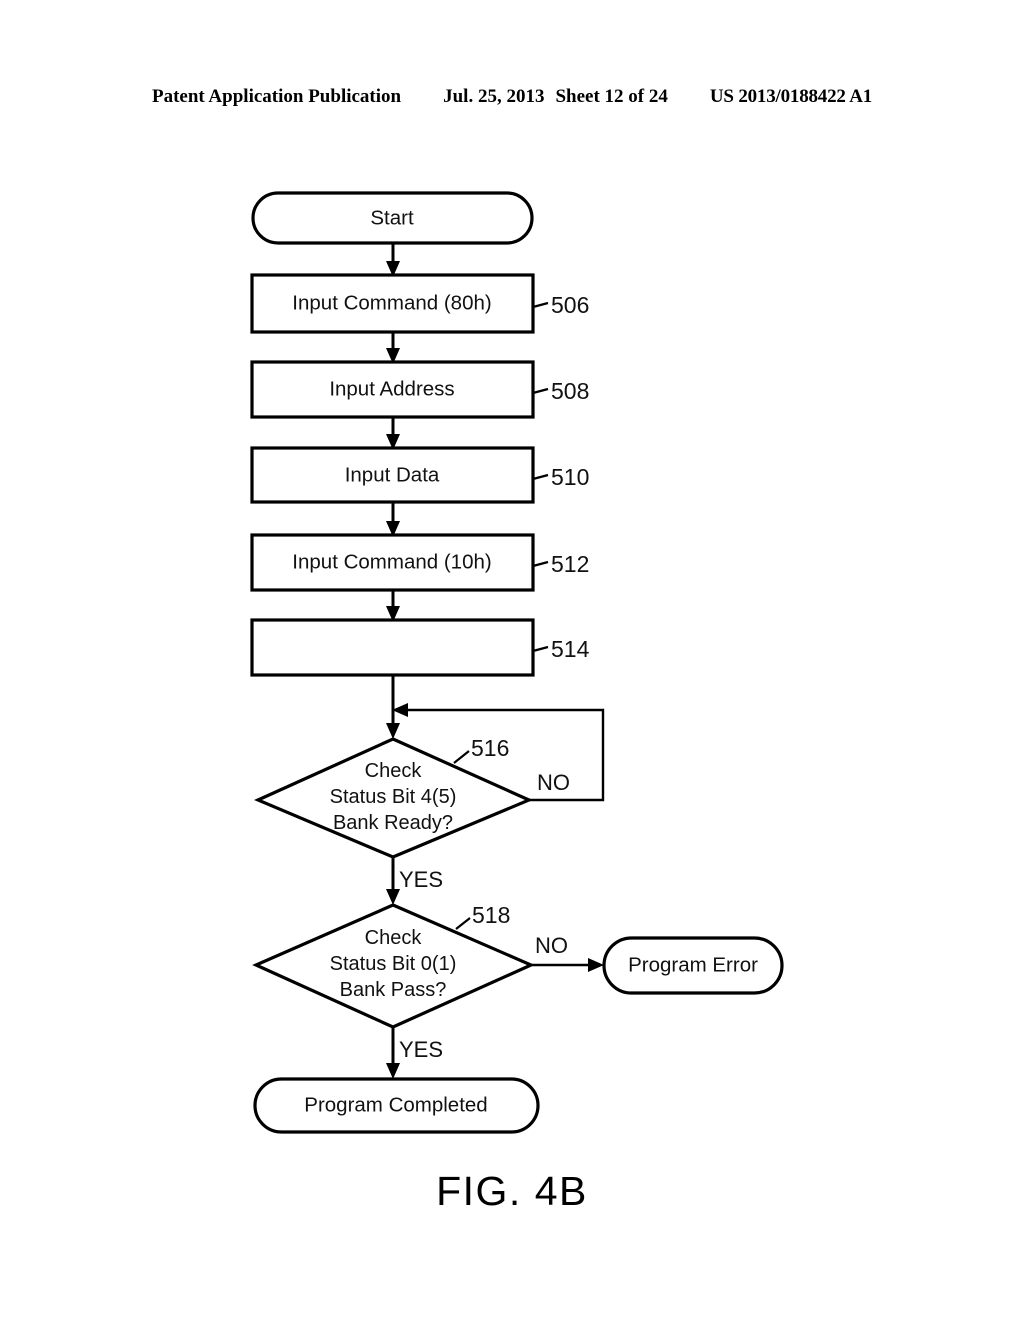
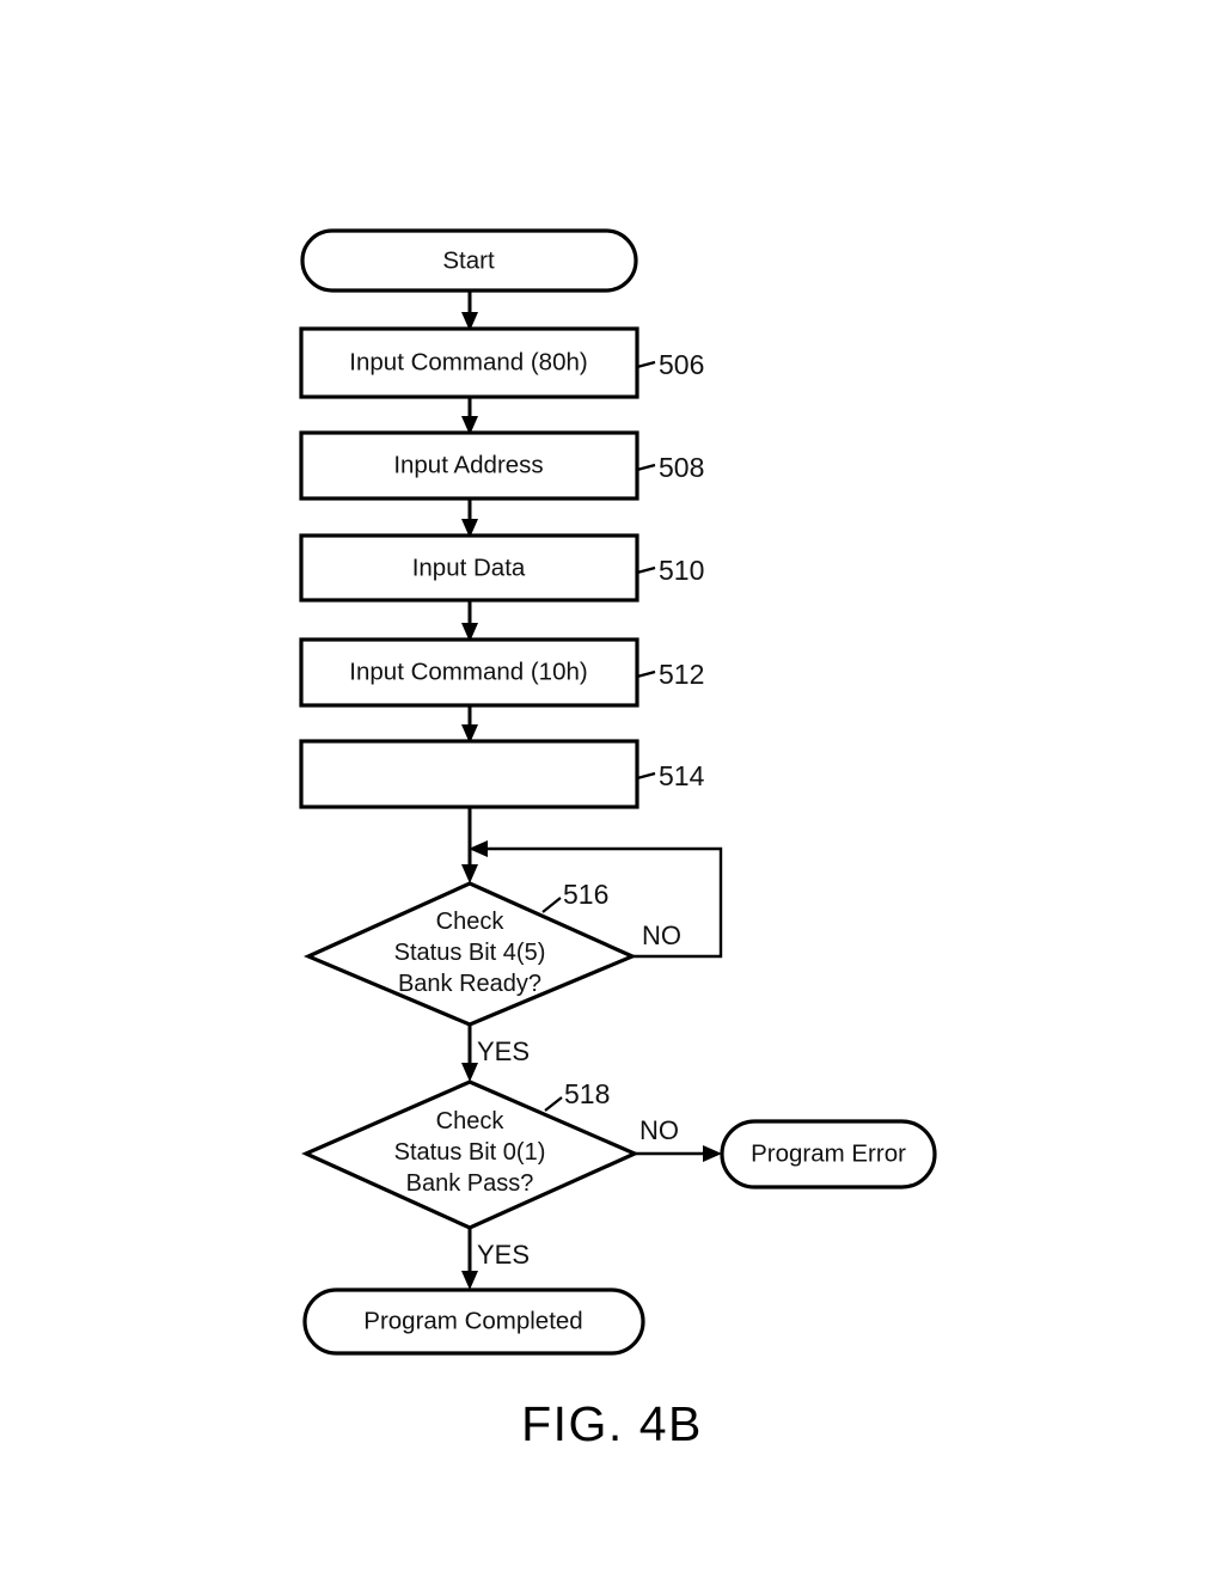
- Patent Application Publication
- Jul. 25, 2013
- Sheet 12 of 24
- US 2013/0188422 A1
  Start
  Input Command (80h)
  506
  Input Address
  508
  Input Data
  510
  Input Command (10h)
  512
  514
  Check
  Status Bit 4(5)
  Bank Ready?
  516
  NO
  YES
  Check
  Status Bit 0(1)
  Bank Pass?
  518
  NO
  YES
  Program Error
  Program Completed
  FIG. 4B
